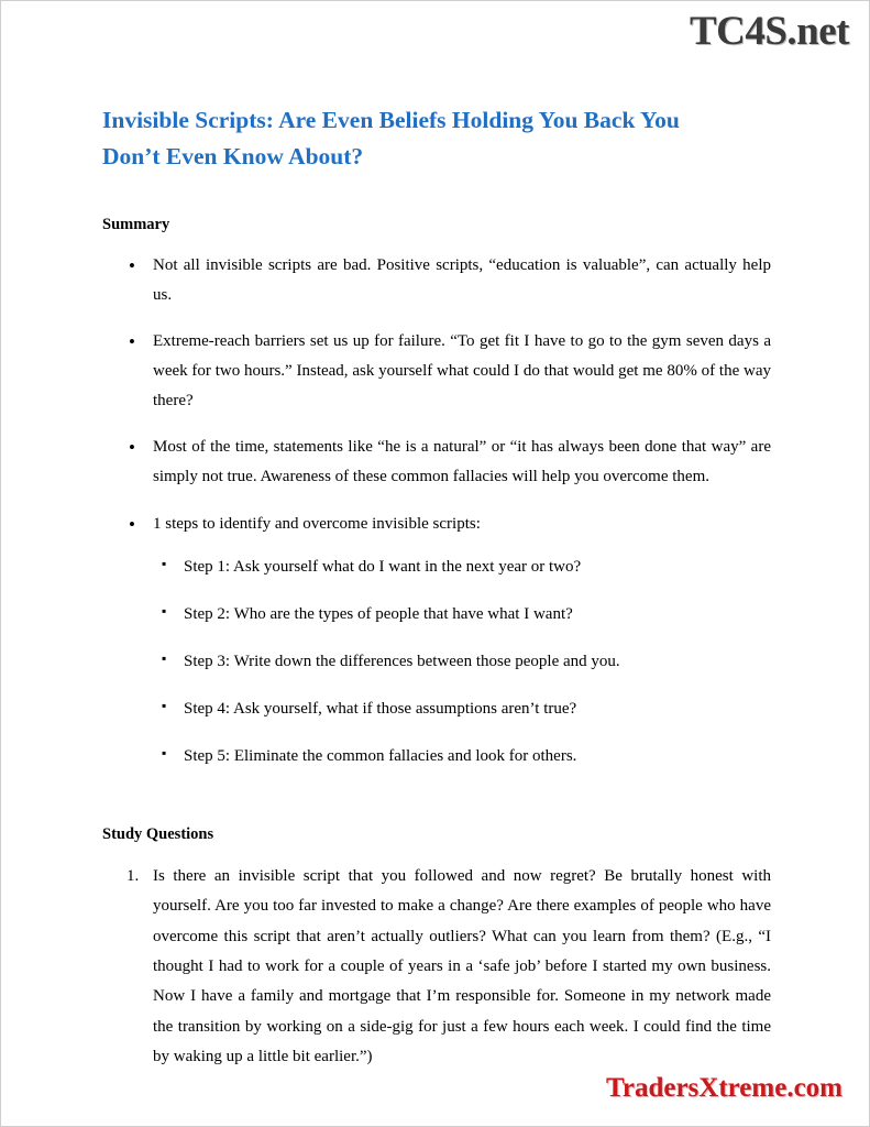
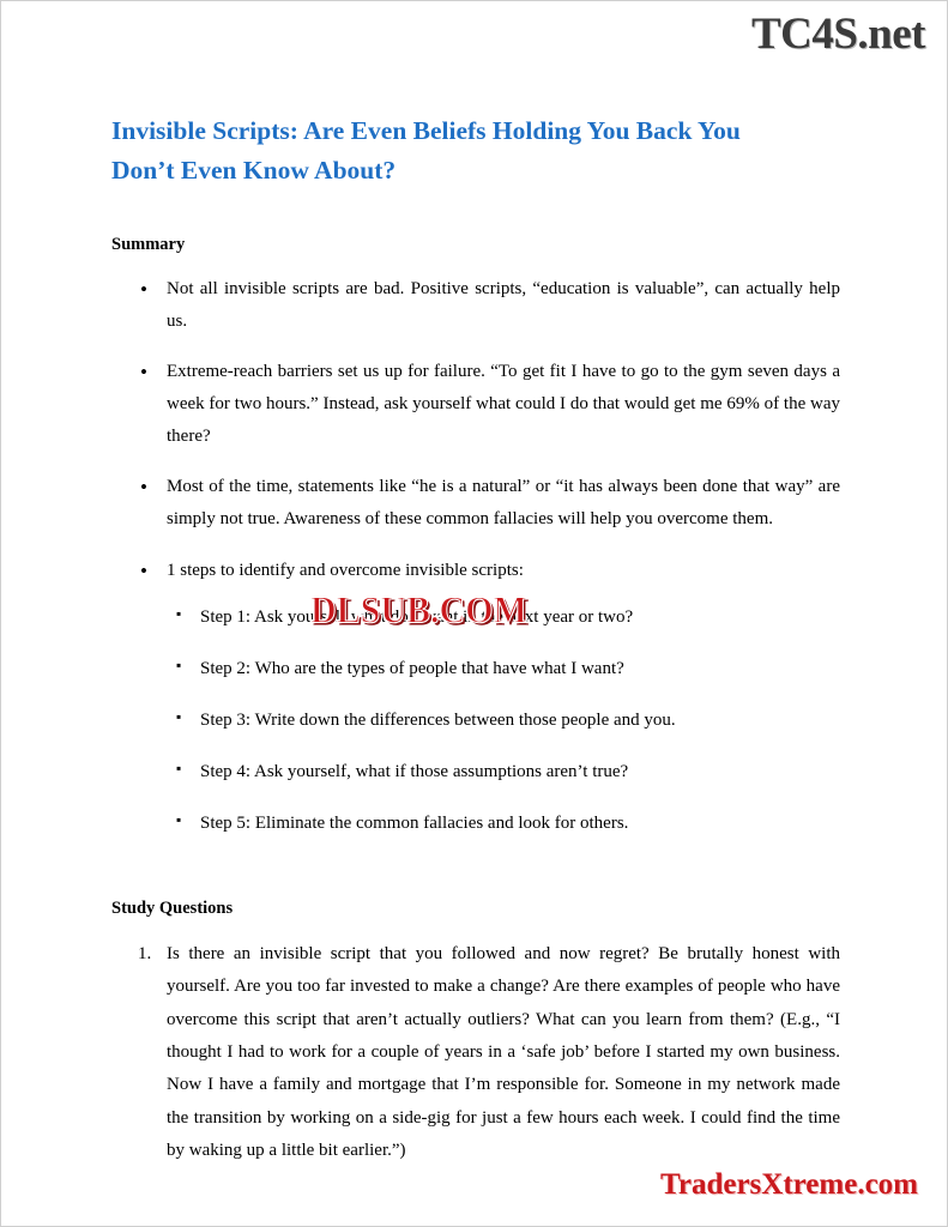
  TC4S.net
  Invisible Scripts: Are Even Beliefs Holding You Back You
  Don’t Even Know About?
  Summary
  Not all invisible scripts are bad. Positive scripts, “education is valuable”, can actually help us.
- Extreme-reach barriers set us up for failure. “To get fit I have to go to the gym seven days a week for two hours.” Instead, ask yourself what could I do that would get me 80% of the way there?
+ Extreme-reach barriers set us up for failure. “To get fit I have to go to the gym seven days a week for two hours.” Instead, ask yourself what could I do that would get me 69% of the way there?
  Most of the time, statements like “he is a natural” or “it has always been done that way” are simply not true. Awareness of these common fallacies will help you overcome them.
  1 steps to identify and overcome invisible scripts:
  Step 1: Ask yourself what do I want in the next year or two?
  Step 2: Who are the types of people that have what I want?
  Step 3: Write down the differences between those people and you.
  Step 4: Ask yourself, what if those assumptions aren’t true?
  Step 5: Eliminate the common fallacies and look for others.
  Study Questions
  Is there an invisible script that you followed and now regret? Be brutally honest with yourself. Are you too far invested to make a change? Are there examples of people who have overcome this script that aren’t actually outliers? What can you learn from them? (E.g., “I thought I had to work for a couple of years in a ‘safe job’ before I started my own business. Now I have a family and mortgage that I’m responsible for. Someone in my network made the transition by working on a side-gig for just a few hours each week. I could find the time by waking up a little bit earlier.”)
+ DLSUB.COM
  TradersXtreme.com
